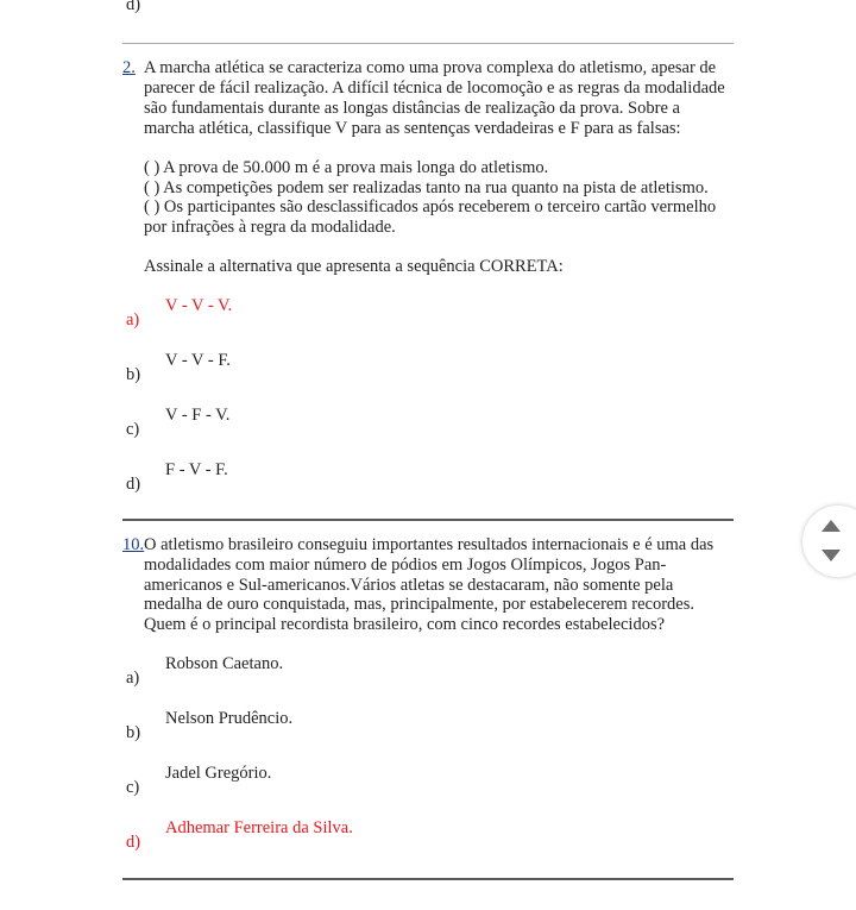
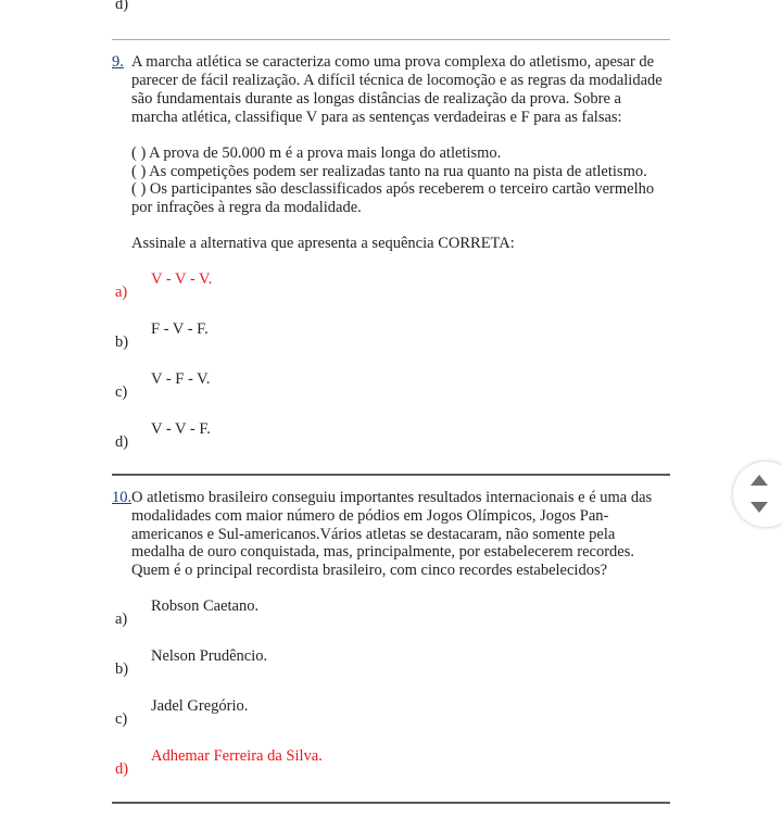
  d)
- 2.
+ 9.
  A marcha atlética se caracteriza como uma prova complexa do atletismo, apesar de
  parecer de fácil realização. A difícil técnica de locomoção e as regras da modalidade
  são fundamentais durante as longas distâncias de realização da prova. Sobre a
  marcha atlética, classifique V para as sentenças verdadeiras e F para as falsas:
  ( ) A prova de 50.000 m é a prova mais longa do atletismo.
  ( ) As competições podem ser realizadas tanto na rua quanto na pista de atletismo.
  ( ) Os participantes são desclassificados após receberem o terceiro cartão vermelho
  por infrações à regra da modalidade.
  Assinale a alternativa que apresenta a sequência CORRETA:
  V - V - V.
  a)
- V - V - F.
+ F - V - F.
  b)
  V - F - V.
  c)
- F - V - F.
+ V - V - F.
  d)
  10.
  O atletismo brasileiro conseguiu importantes resultados internacionais e é uma das
  modalidades com maior número de pódios em Jogos Olímpicos, Jogos Pan-
  americanos e Sul-americanos.Vários atletas se destacaram, não somente pela
  medalha de ouro conquistada, mas, principalmente, por estabelecerem recordes.
  Quem é o principal recordista brasileiro, com cinco recordes estabelecidos?
  Robson Caetano.
  a)
  Nelson Prudêncio.
  b)
  Jadel Gregório.
  c)
  Adhemar Ferreira da Silva.
  d)
